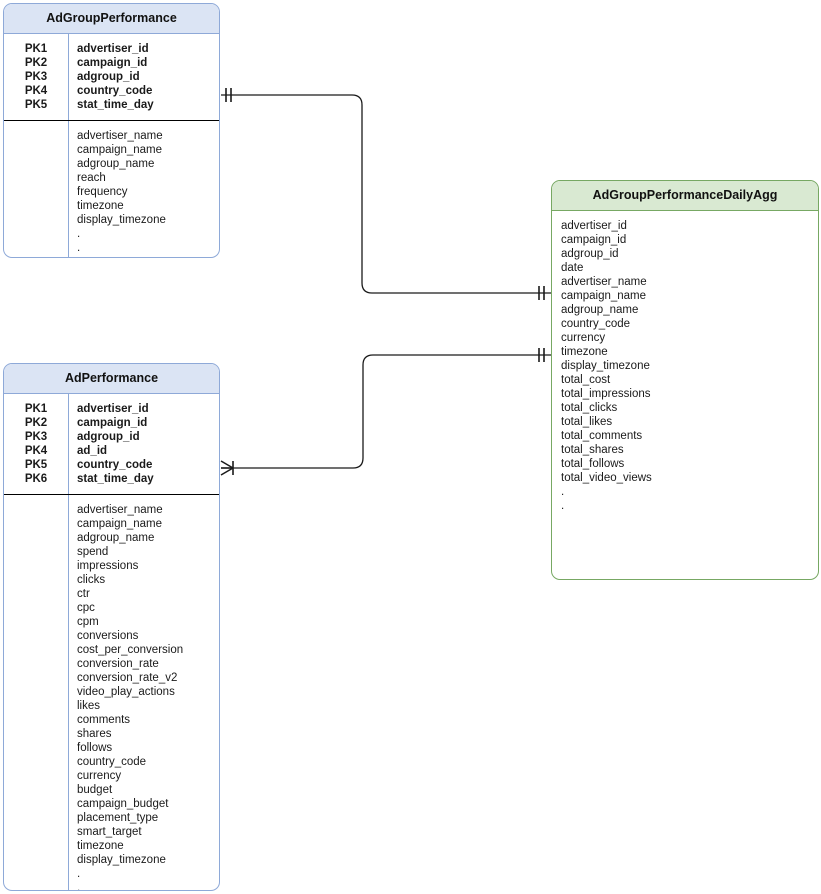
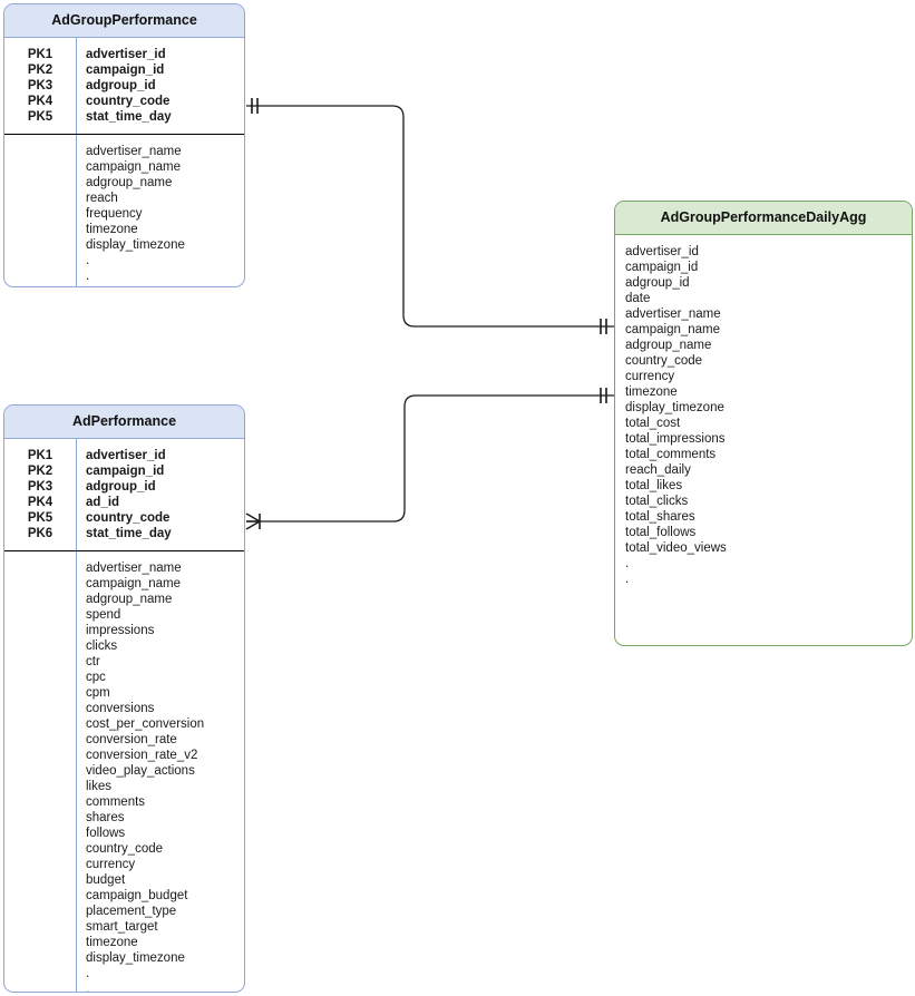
  AdGroupPerformance
  PK1
  PK2
  PK3
  PK4
  PK5
  advertiser_id
  campaign_id
  adgroup_id
  country_code
  stat_time_day
  advertiser_name
  campaign_name
  adgroup_name
  reach
  frequency
  timezone
  display_timezone
  .
  .
  AdPerformance
  PK1
  PK2
  PK3
  PK4
  PK5
  PK6
  advertiser_id
  campaign_id
  adgroup_id
  ad_id
  country_code
  stat_time_day
  advertiser_name
  campaign_name
  adgroup_name
  spend
  impressions
  clicks
  ctr
  cpc
  cpm
  conversions
  cost_per_conversion
  conversion_rate
  conversion_rate_v2
  video_play_actions
  likes
  comments
  shares
  follows
  country_code
  currency
  budget
  campaign_budget
  placement_type
  smart_target
  timezone
  display_timezone
  .
  .
  AdGroupPerformanceDailyAgg
  advertiser_id
  campaign_id
  adgroup_id
  date
  advertiser_name
  campaign_name
  adgroup_name
  country_code
  currency
  timezone
  display_timezone
  total_cost
  total_impressions
- total_clicks
+ total_comments
+ reach_daily
  total_likes
- total_comments
+ total_clicks
  total_shares
  total_follows
  total_video_views
  .
  .
